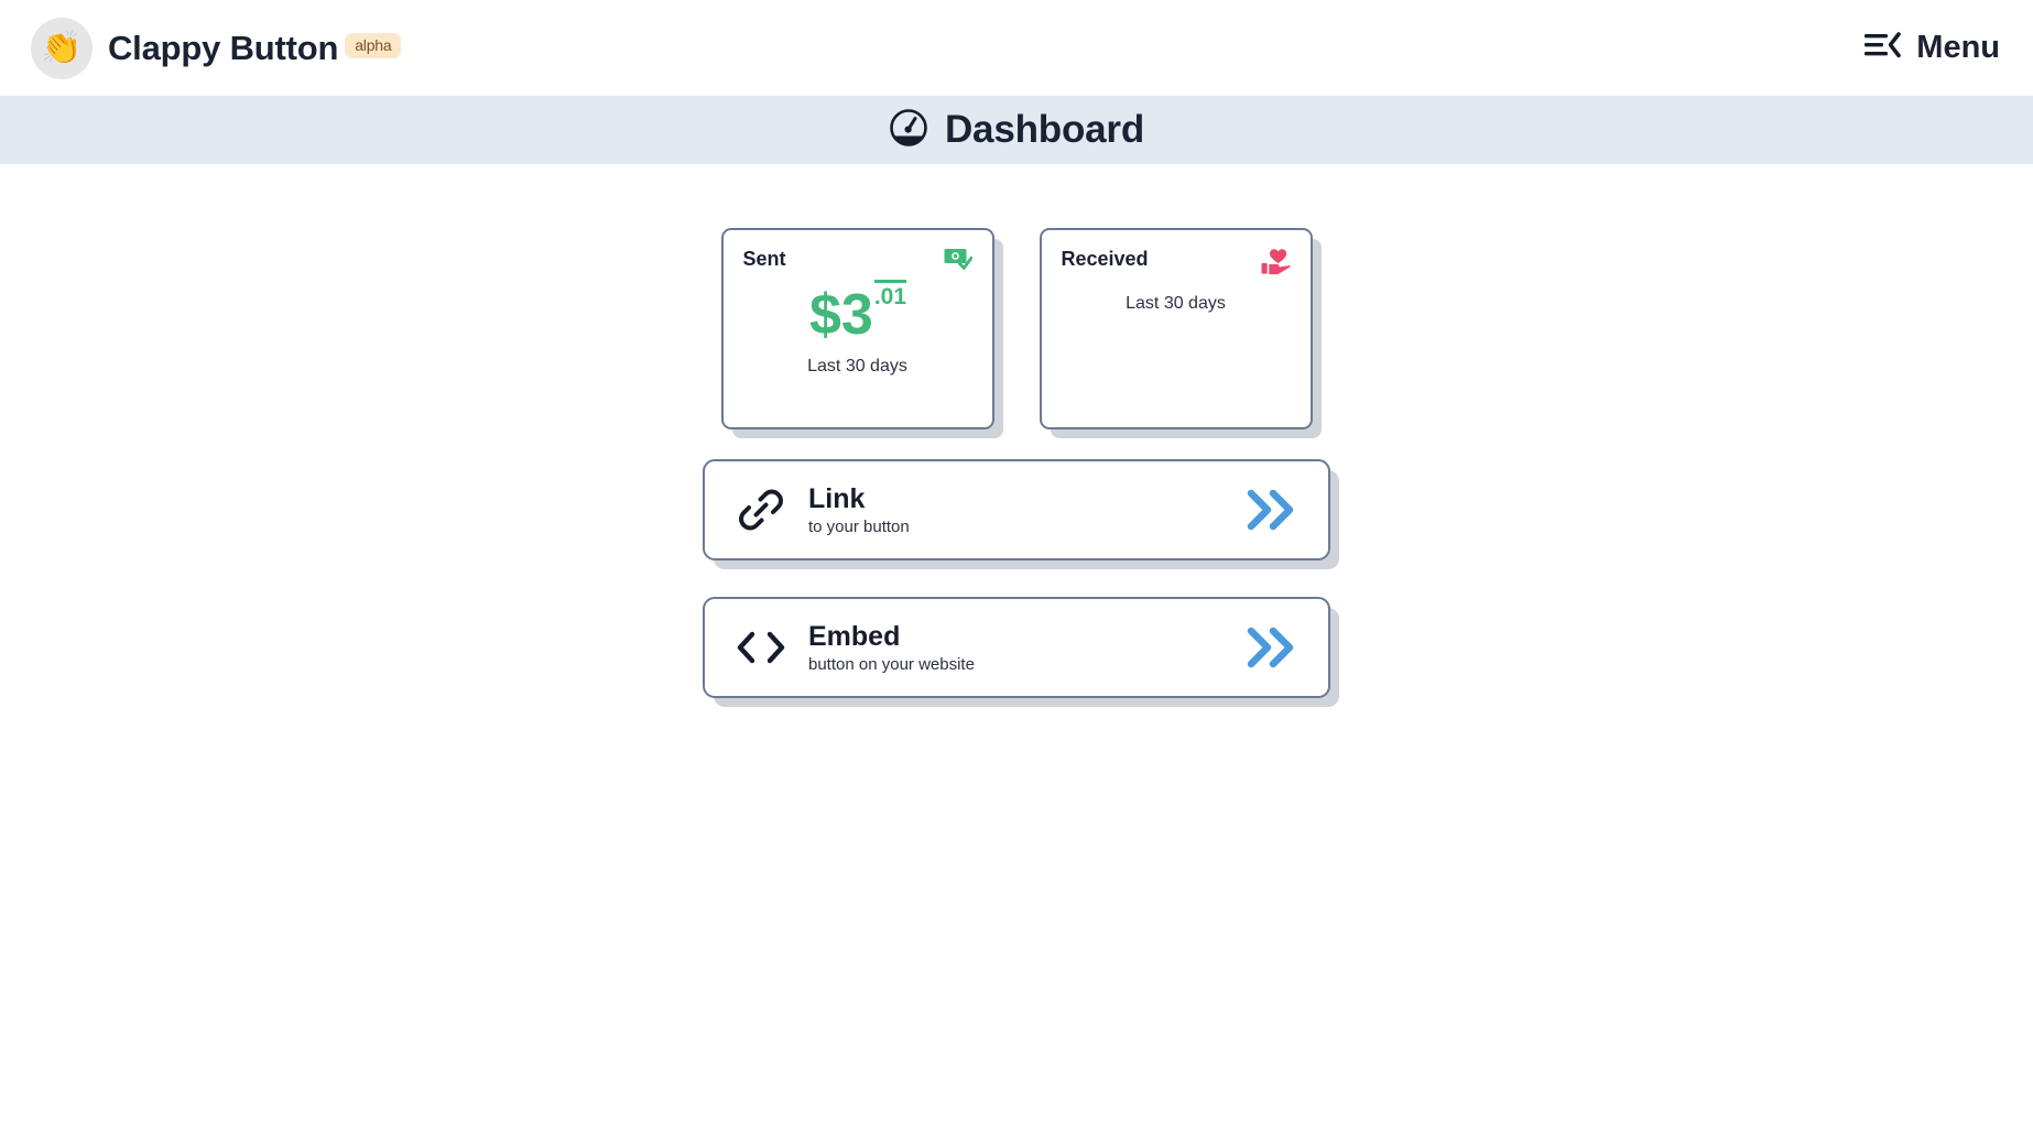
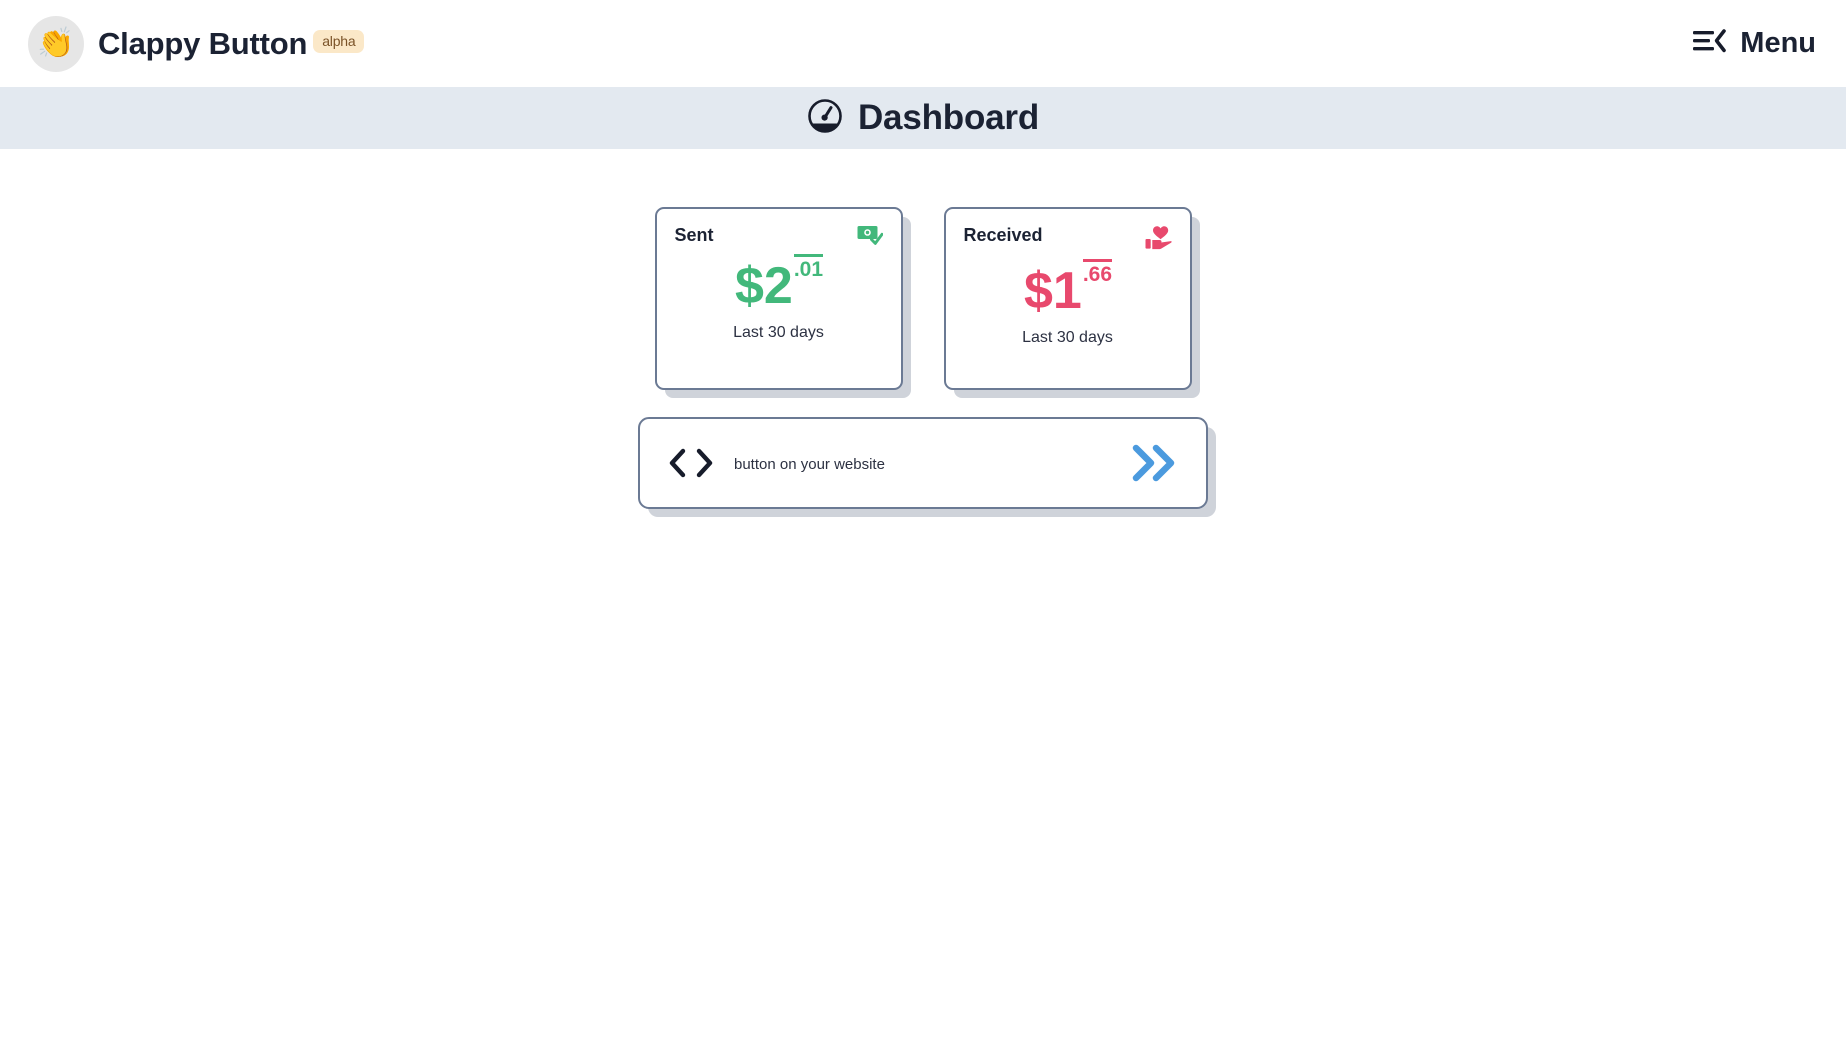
  👏
  Clappy Button alpha
  Menu
  Dashboard
  Sent
- $3.01
+ $2.01
  Last 30 days
  Received
+ $1.66
  Last 30 days
- Link
- to your button
- Embed
  button on your website
